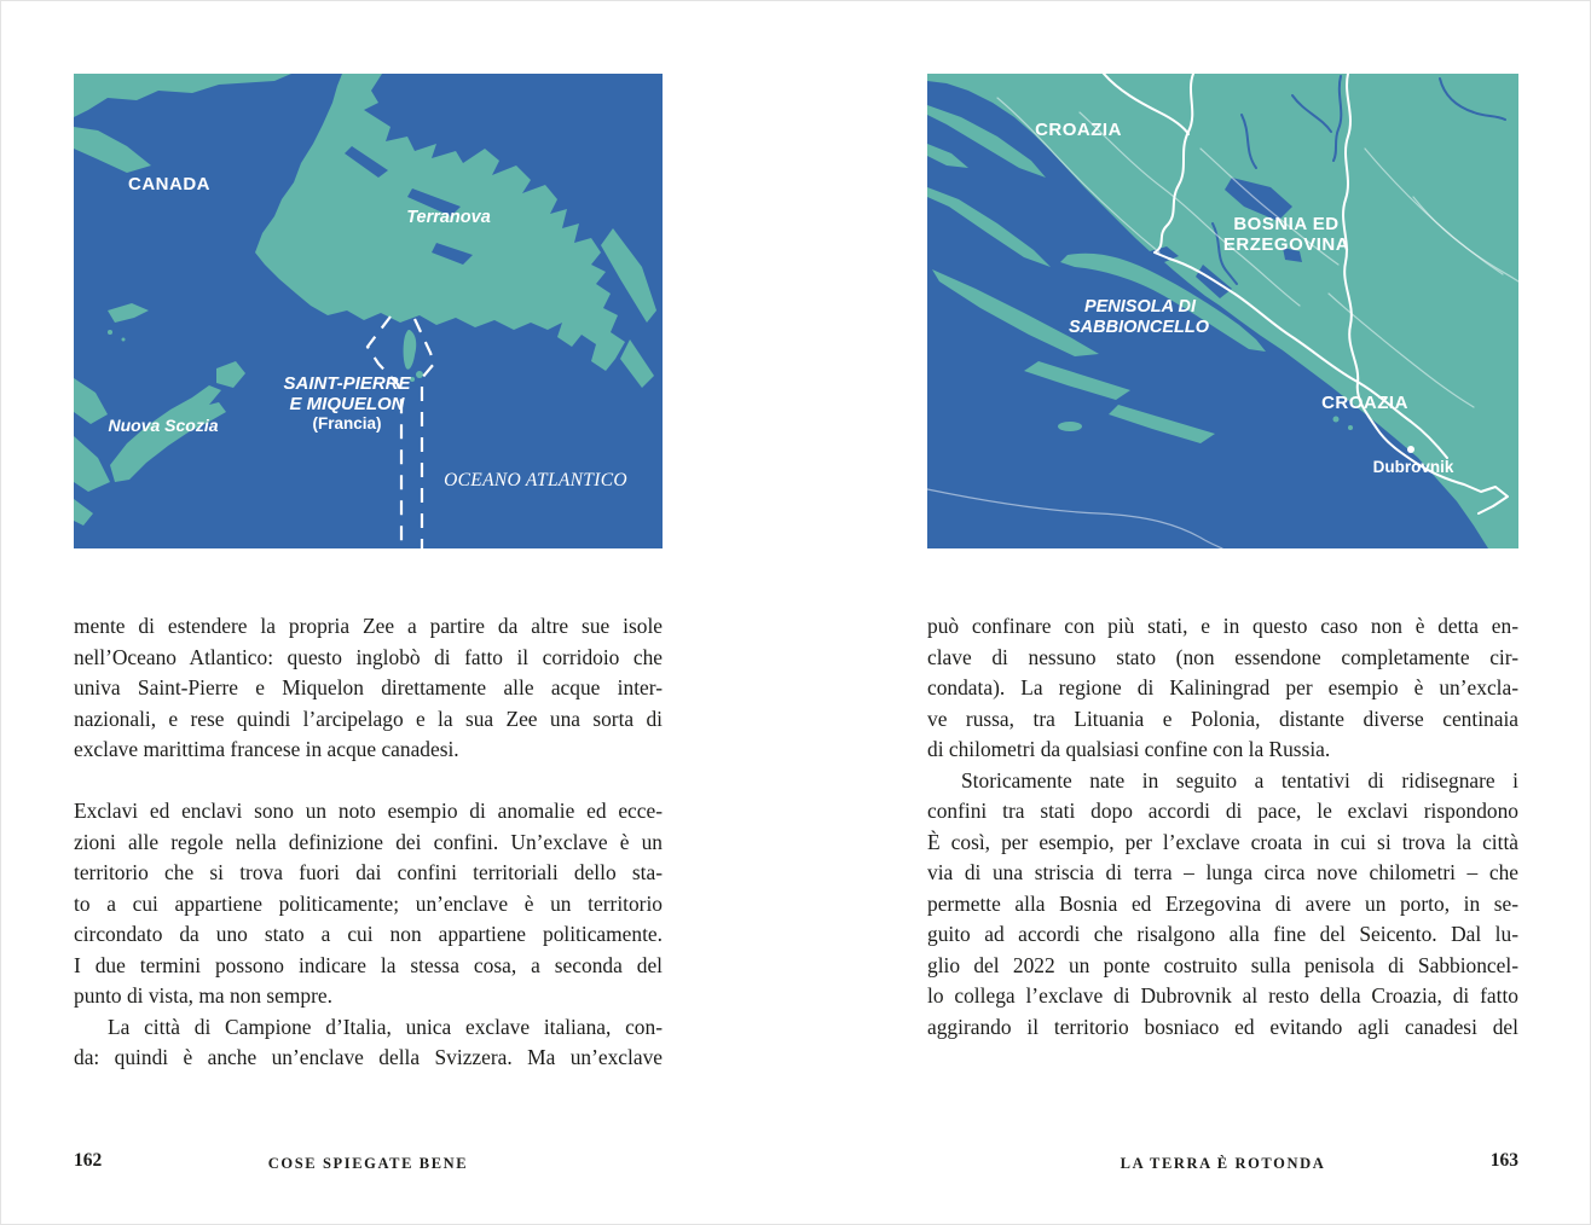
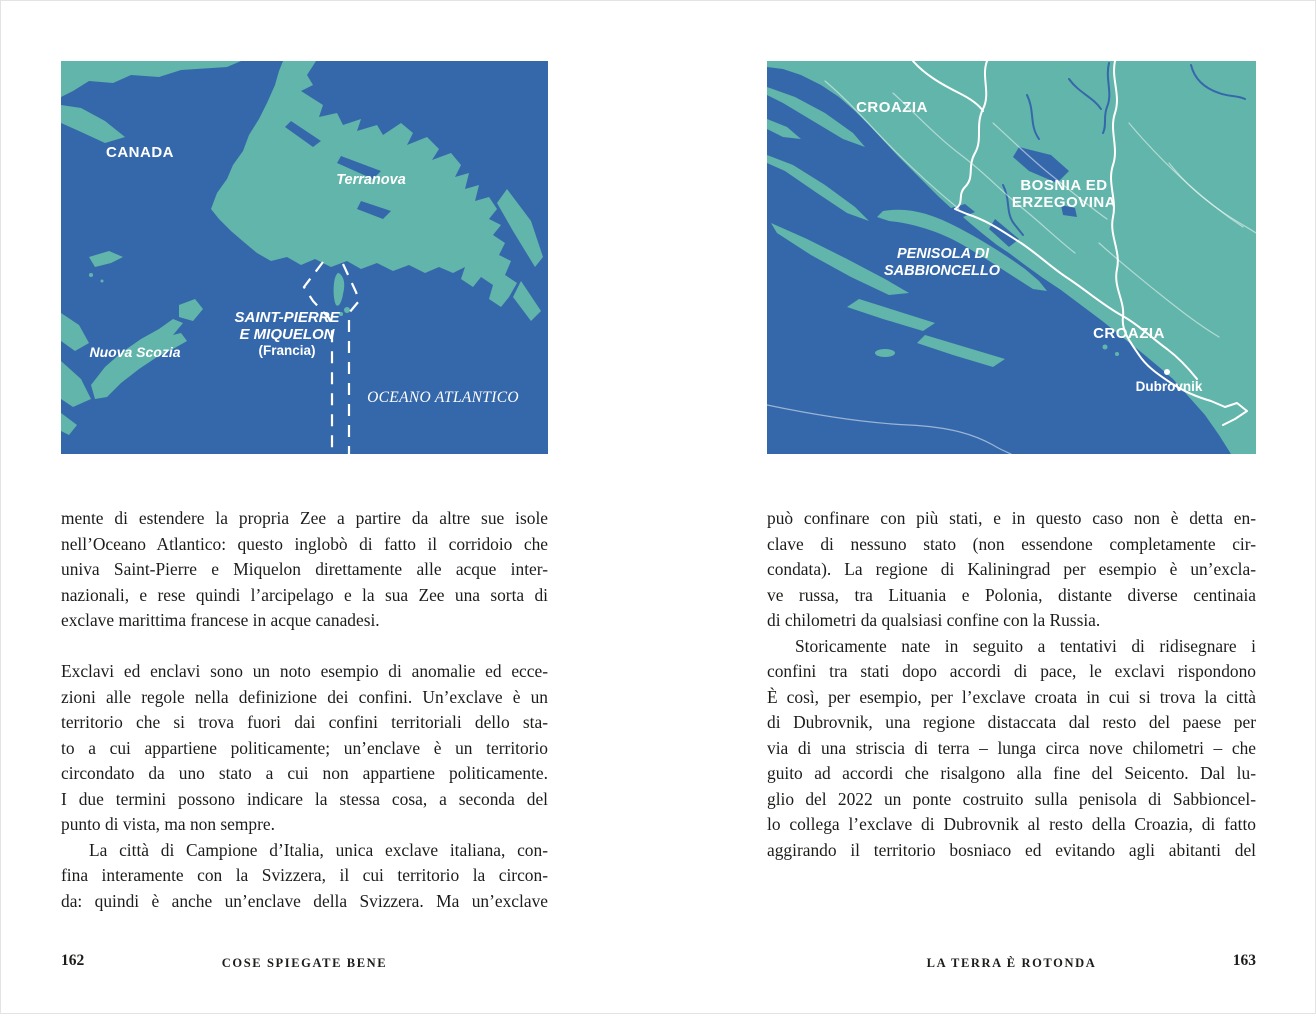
  CANADA
  Terranova
  SAINT-PIERRE
  E MIQUELON
  (Francia)
  Nuova Scozia
  OCEANO ATLANTICO
  CROAZIA
  BOSNIA ED
  ERZEGOVINA
  PENISOLA DI
  SABBIONCELLO
  CROAZIA
  Dubrovnik
  mente di estendere la propria Zee a partire da altre sue isole
  nell’Oceano Atlantico: questo inglobò di fatto il corridoio che
  univa Saint-Pierre e Miquelon direttamente alle acque inter-
  nazionali, e rese quindi l’arcipelago e la sua Zee una sorta di
  exclave marittima francese in acque canadesi.
  Exclavi ed enclavi sono un noto esempio di anomalie ed ecce-
  zioni alle regole nella definizione dei confini. Un’exclave è un
  territorio che si trova fuori dai confini territoriali dello sta-
  to a cui appartiene politicamente; un’enclave è un territorio
  circondato da uno stato a cui non appartiene politicamente.
  I due termini possono indicare la stessa cosa, a seconda del
  punto di vista, ma non sempre.
  La città di Campione d’Italia, unica exclave italiana, con-
+ fina interamente con la Svizzera, il cui territorio la circon-
  da: quindi è anche un’enclave della Svizzera. Ma un’exclave
  può confinare con più stati, e in questo caso non è detta en-
  clave di nessuno stato (non essendone completamente cir-
  condata). La regione di Kaliningrad per esempio è un’excla-
  ve russa, tra Lituania e Polonia, distante diverse centinaia
  di chilometri da qualsiasi confine con la Russia.
  Storicamente nate in seguito a tentativi di ridisegnare i
  confini tra stati dopo accordi di pace, le exclavi rispondono
  È così, per esempio, per l’exclave croata in cui si trova la città
+ di Dubrovnik, una regione distaccata dal resto del paese per
  via di una striscia di terra – lunga circa nove chilometri – che
- permette alla Bosnia ed Erzegovina di avere un porto, in se-
  guito ad accordi che risalgono alla fine del Seicento. Dal lu-
  glio del 2022 un ponte costruito sulla penisola di Sabbioncel-
  lo collega l’exclave di Dubrovnik al resto della Croazia, di fatto
- aggirando il territorio bosniaco ed evitando agli canadesi del
+ aggirando il territorio bosniaco ed evitando agli abitanti del
  162
  COSE SPIEGATE BENE
  LA TERRA È ROTONDA
  163
